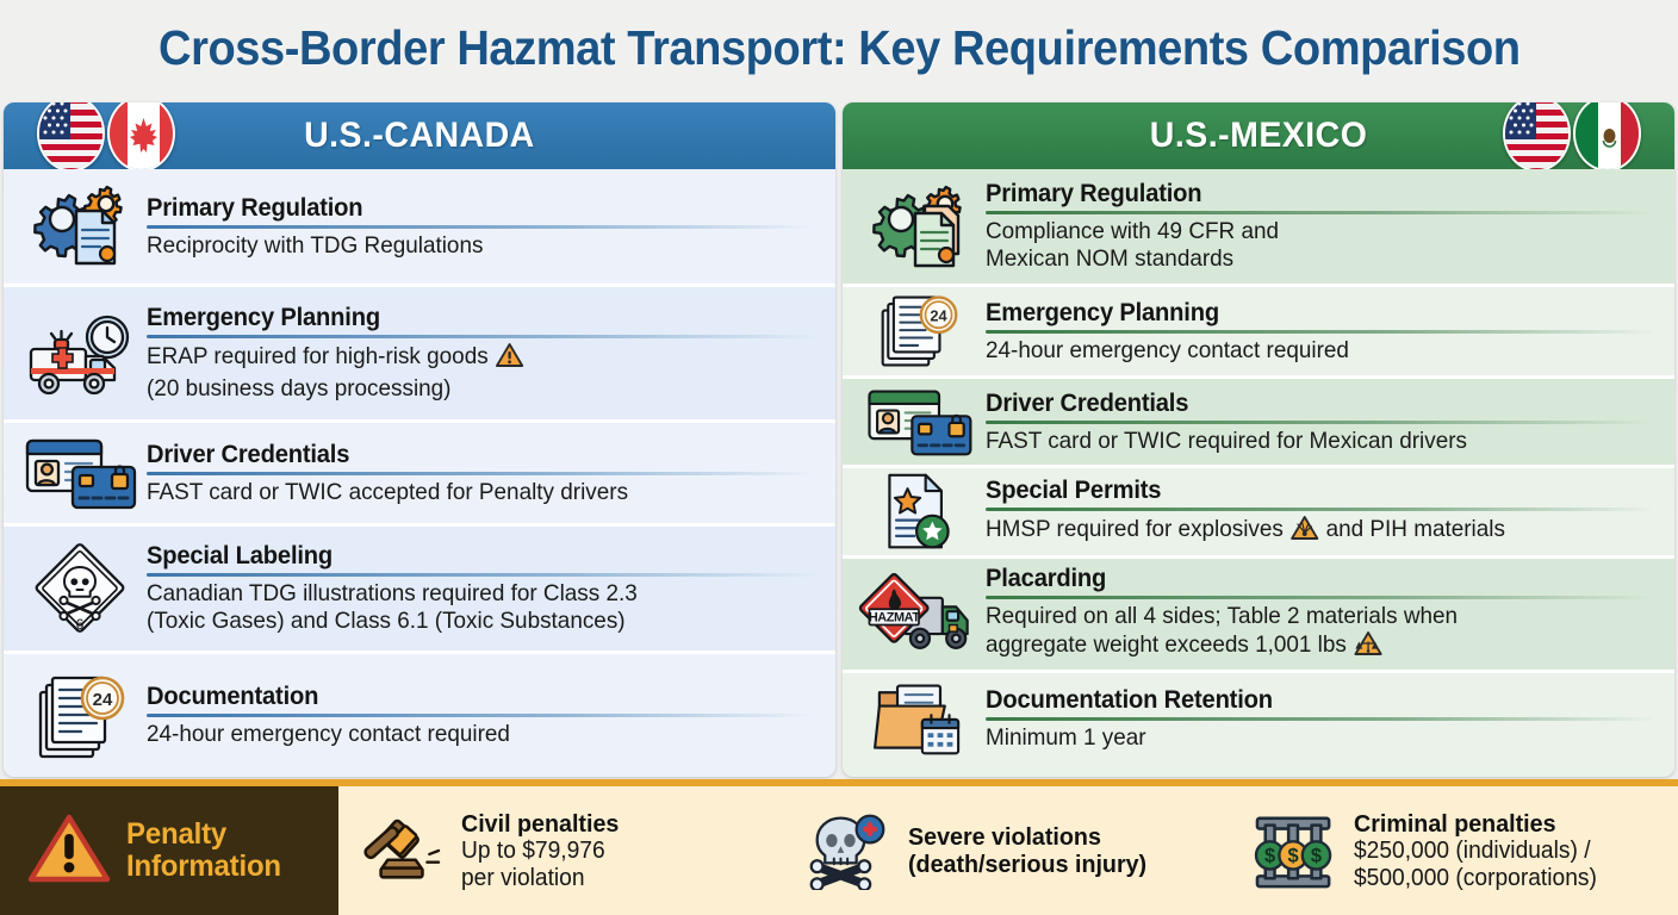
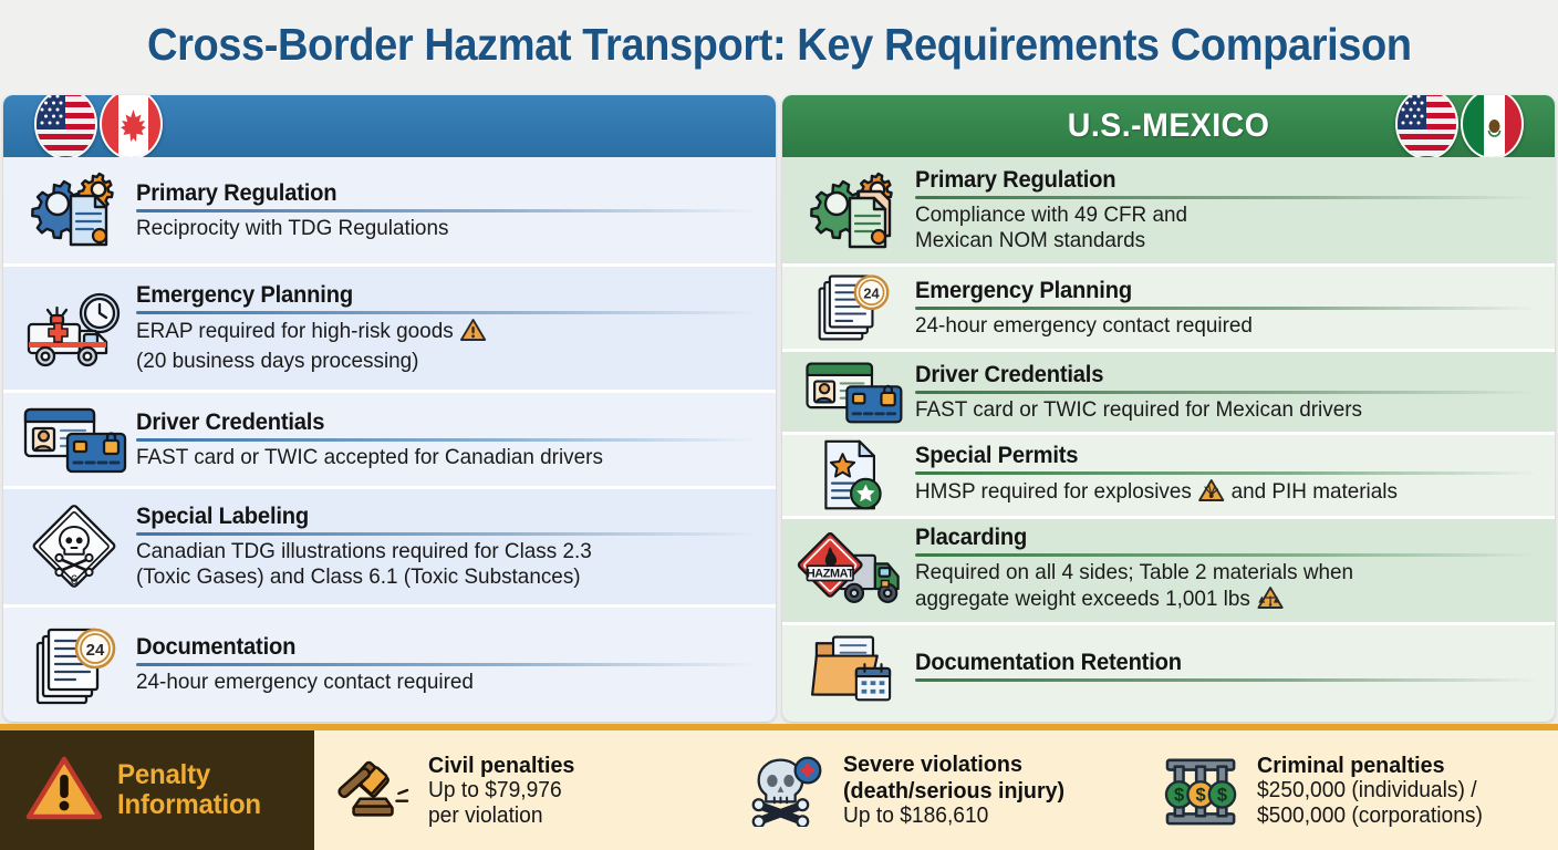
  Cross-Border Hazmat Transport: Key Requirements Comparison
- U.S.-CANADA
  Primary Regulation
  Reciprocity with TDG Regulations
  Emergency Planning
  ERAP required for high-risk goods
  (20 business days processing)
  Driver Credentials
- FAST card or TWIC accepted for Penalty drivers
+ FAST card or TWIC accepted for Canadian drivers
  6
  Special Labeling
  Canadian TDG illustrations required for Class 2.3
  (Toxic Gases) and Class 6.1 (Toxic Substances)
  24
  Documentation
  24-hour emergency contact required
  U.S.-MEXICO
  Primary Regulation
  Compliance with 49 CFR and
  Mexican NOM standards
  24
  Emergency Planning
  24-hour emergency contact required
  Driver Credentials
  FAST card or TWIC required for Mexican drivers
  Special Permits
  HMSP required for explosives and PIH materials
  HAZMAT
  Placarding
  Required on all 4 sides; Table 2 materials when
  aggregate weight exceeds 1,001 lbs
  Documentation Retention
- Minimum 1 year
  Penalty Information
  Civil penalties
  Up to $79,976
  per violation
  Severe violations
  (death/serious injury)
+ Up to $186,610
  $
  $
  $
  Criminal penalties
  $250,000 (individuals) /
  $500,000 (corporations)
